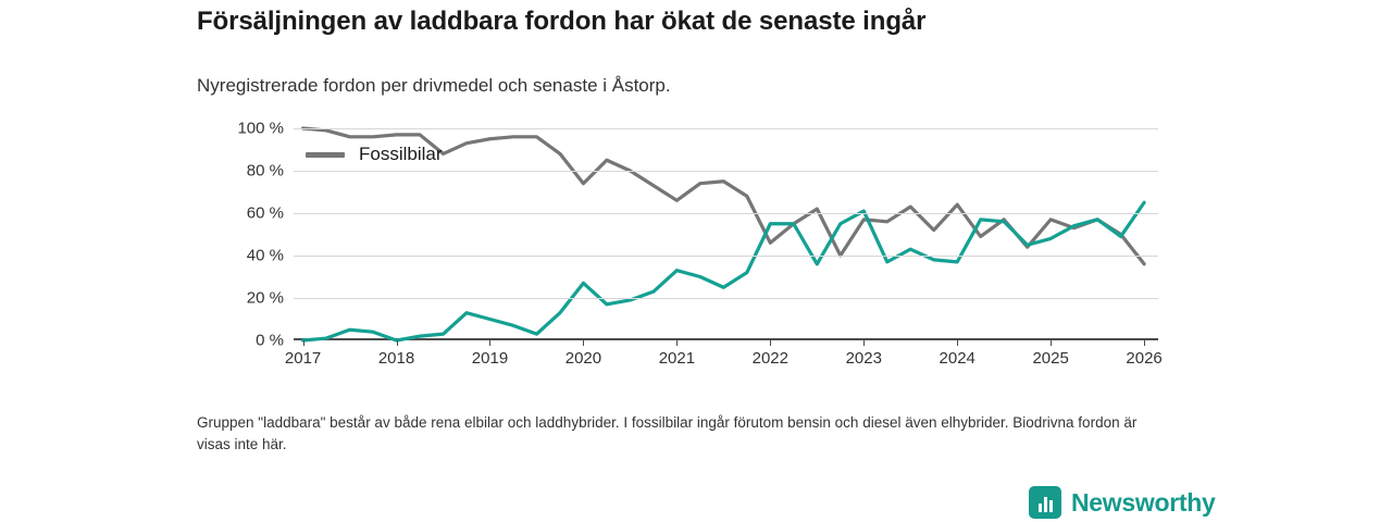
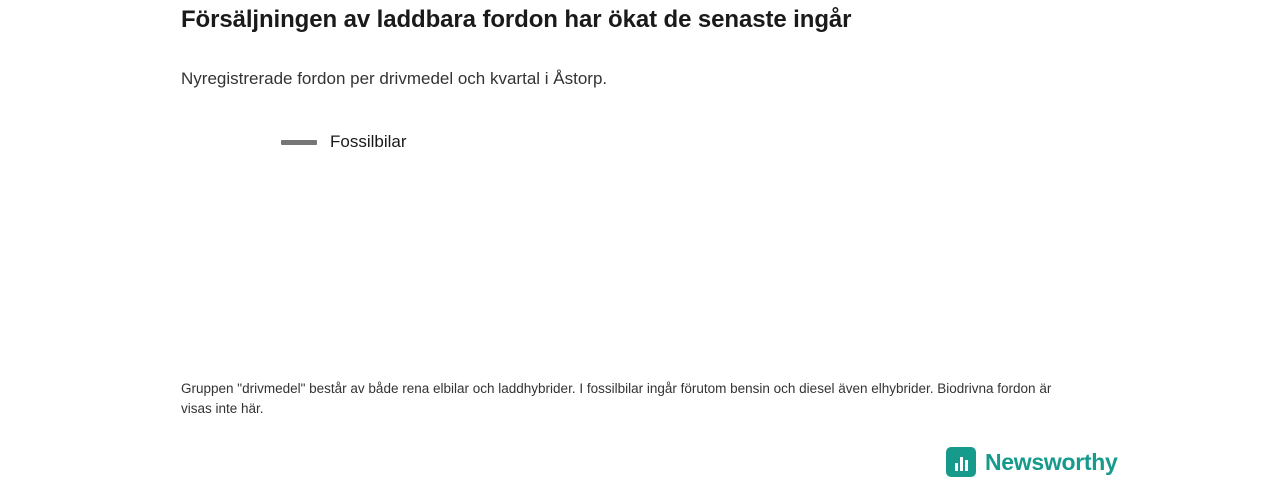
  Försäljningen av laddbara fordon har ökat de senaste ingår
- Nyregistrerade fordon per drivmedel och senaste i Åstorp.
+ Nyregistrerade fordon per drivmedel och kvartal i Åstorp.
- 0 %
- 20 %
- 40 %
- 60 %
- 80 %
- 100 %
- 2017
- 2018
- 2019
- 2020
- 2021
- 2022
- 2023
- 2024
- 2025
- 2026
  Fossilbilar
- Gruppen "laddbara" består av både rena elbilar och laddhybrider. I fossilbilar ingår förutom bensin och diesel även elhybrider. Biodrivna fordon är visas inte här.
+ Gruppen "drivmedel" består av både rena elbilar och laddhybrider. I fossilbilar ingår förutom bensin och diesel även elhybrider. Biodrivna fordon är visas inte här.
  Newsworthy
